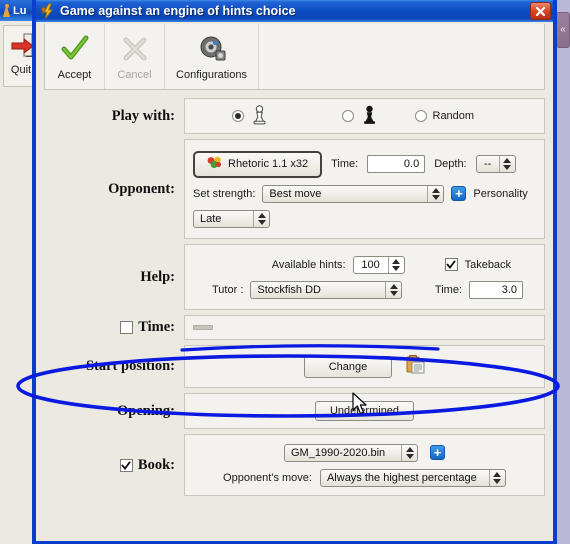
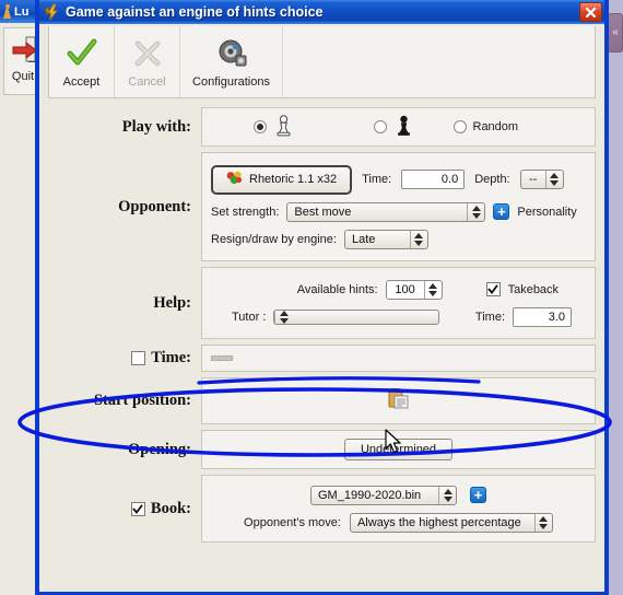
  Lu
  Quit
  «
  Game against an engine of hints choice
  Accept
  Cancel
  Configurations
  Play with:
  Random
  Opponent:
  Rhetoric 1.1 x32
  Time:
  0.0
  Depth:
  --
  Set strength:
  Best move
  +
  Personality
+ Resign/draw by engine:
  Late
  Help:
  Available hints:
  100
  Takeback
  Tutor :
- Stockfish DD
  Time:
  3.0
  Time:
  rt position:
- Change
  Undetrmined
  Book:
  GM_1990-2020.bin
  +
  Opponent's move:
  Always the highest percentage
